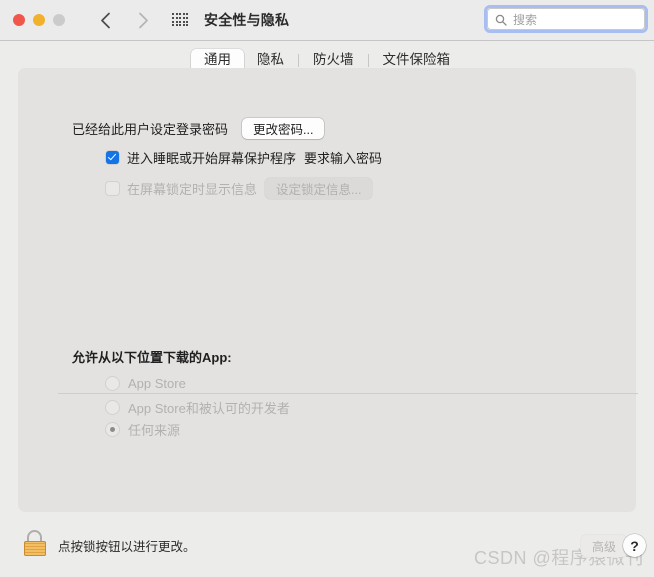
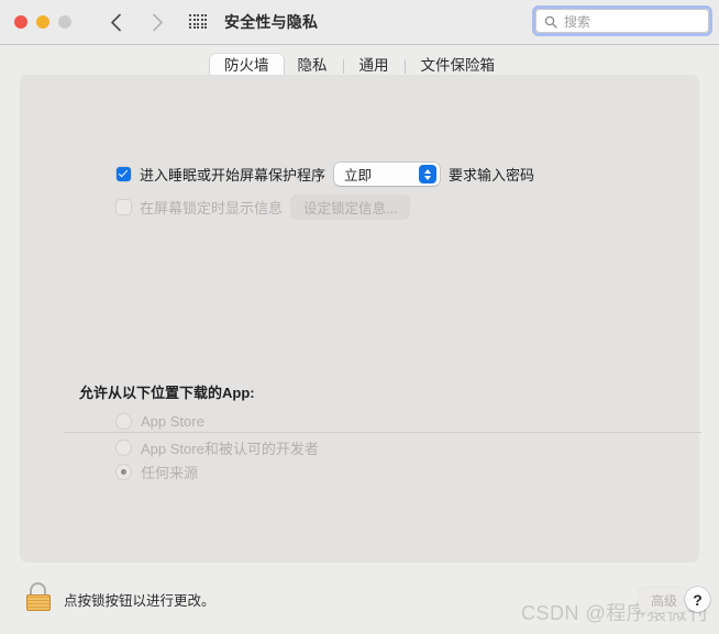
  安全性与隐私
  搜索
- 通用
+ 防火墙
  隐私
- 防火墙
+ 通用
  文件保险箱
- 已经给此用户设定登录密码
- 更改密码...
  进入睡眠或开始屏幕保护程序
+ 立即
  要求输入密码
  在屏幕锁定时显示信息
  设定锁定信息...
  允许从以下位置下载的App:
  App Store
  App Store和被认可的开发者
  任何来源
  点按锁按钮以进行更改。
  CSDN @程序猿微刊
  高级
  ?
